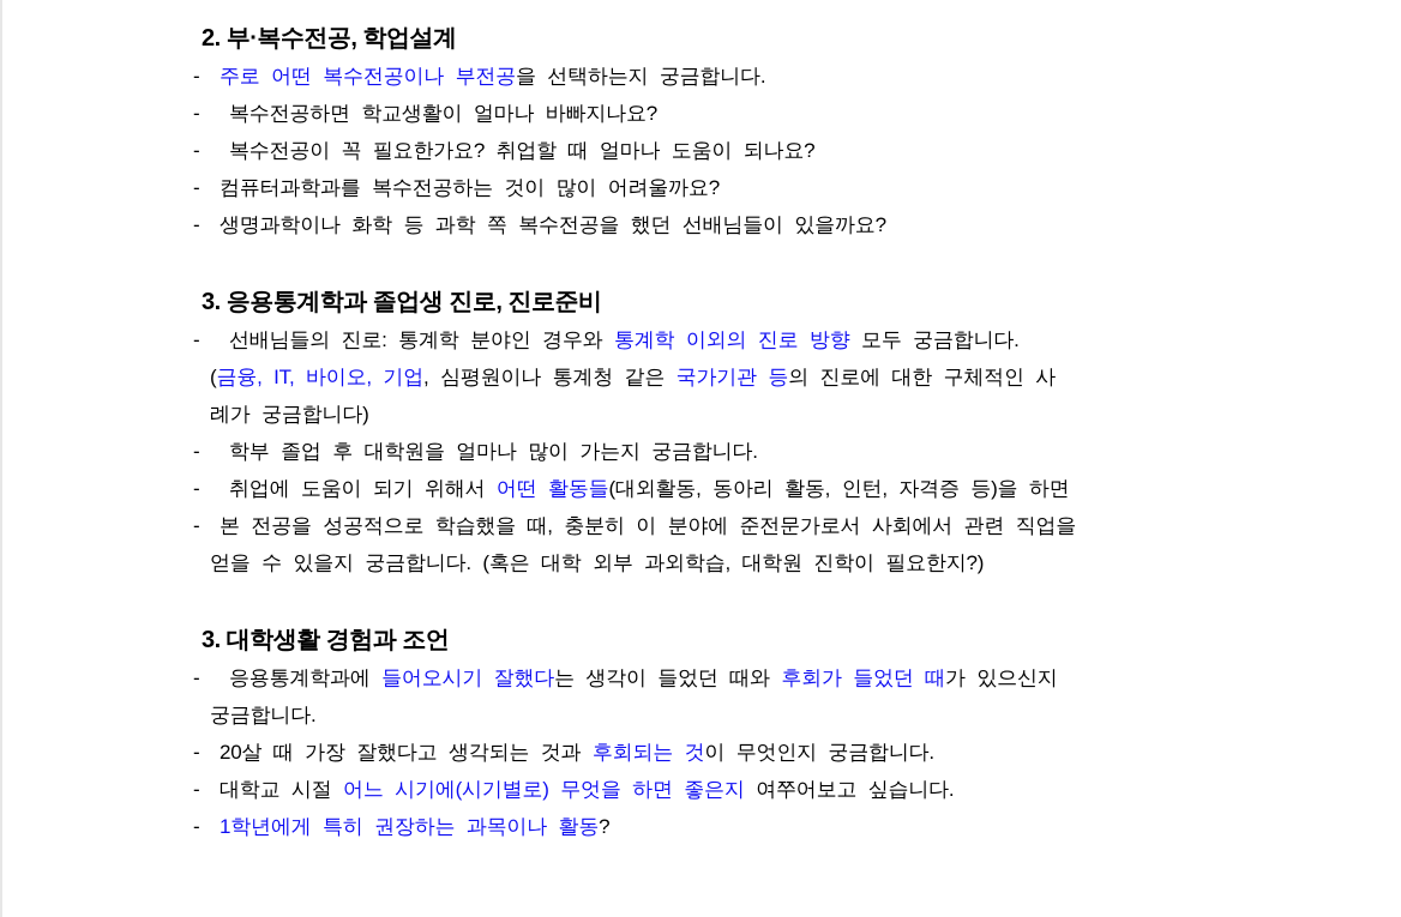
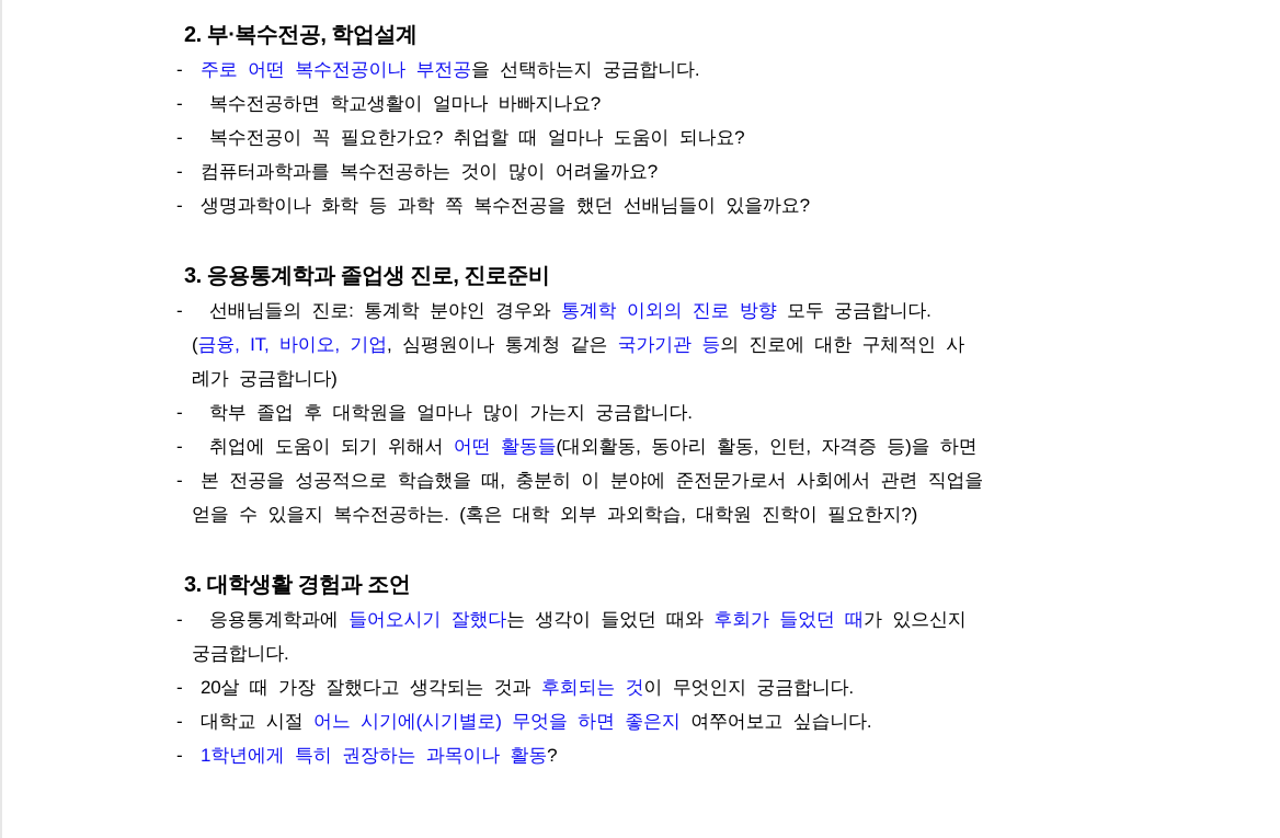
  2. 부·복수전공, 학업설계
  - 주로 어떤 복수전공이나 부전공을 선택하는지 궁금합니다.
  - 복수전공하면 학교생활이 얼마나 바빠지나요?
  - 복수전공이 꼭 필요한가요? 취업할 때 얼마나 도움이 되나요?
  - 컴퓨터과학과를 복수전공하는 것이 많이 어려울까요?
  - 생명과학이나 화학 등 과학 쪽 복수전공을 했던 선배님들이 있을까요?
  3. 응용통계학과 졸업생 진로, 진로준비
  - 선배님들의 진로: 통계학 분야인 경우와 통계학 이외의 진로 방향 모두 궁금합니다.
  (금융, IT, 바이오, 기업, 심평원이나 통계청 같은 국가기관 등의 진로에 대한 구체적인 사
  례가 궁금합니다)
  - 학부 졸업 후 대학원을 얼마나 많이 가는지 궁금합니다.
  - 취업에 도움이 되기 위해서 어떤 활동들(대외활동, 동아리 활동, 인턴, 자격증 등)을 하면
  - 본 전공을 성공적으로 학습했을 때, 충분히 이 분야에 준전문가로서 사회에서 관련 직업을
- 얻을 수 있을지 궁금합니다. (혹은 대학 외부 과외학습, 대학원 진학이 필요한지?)
+ 얻을 수 있을지 복수전공하는. (혹은 대학 외부 과외학습, 대학원 진학이 필요한지?)
  3. 대학생활 경험과 조언
  - 응용통계학과에 들어오시기 잘했다는 생각이 들었던 때와 후회가 들었던 때가 있으신지
  궁금합니다.
  - 20살 때 가장 잘했다고 생각되는 것과 후회되는 것이 무엇인지 궁금합니다.
  - 대학교 시절 어느 시기에(시기별로) 무엇을 하면 좋은지 여쭈어보고 싶습니다.
  - 1학년에게 특히 권장하는 과목이나 활동?
